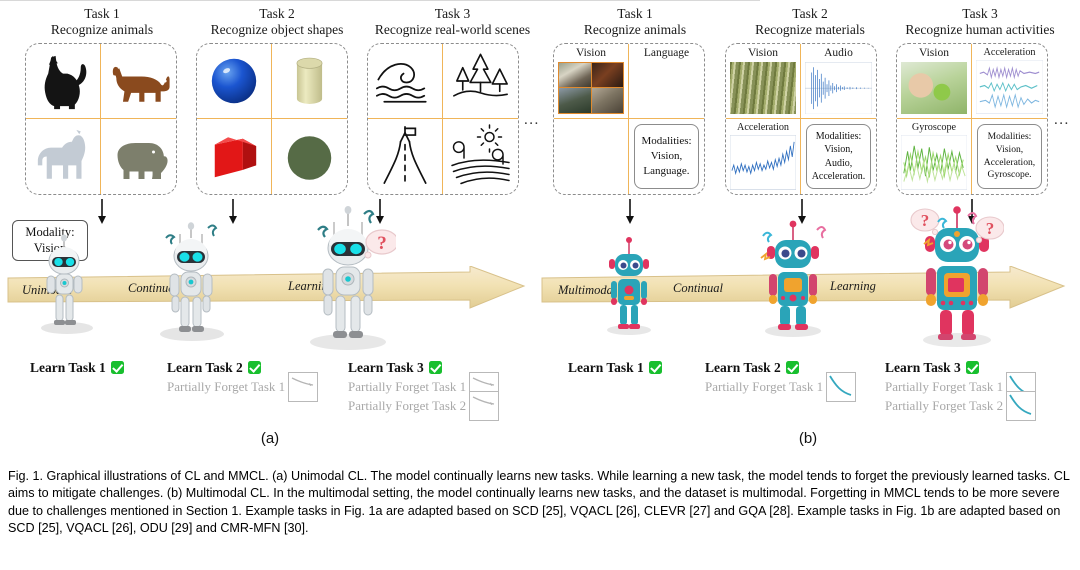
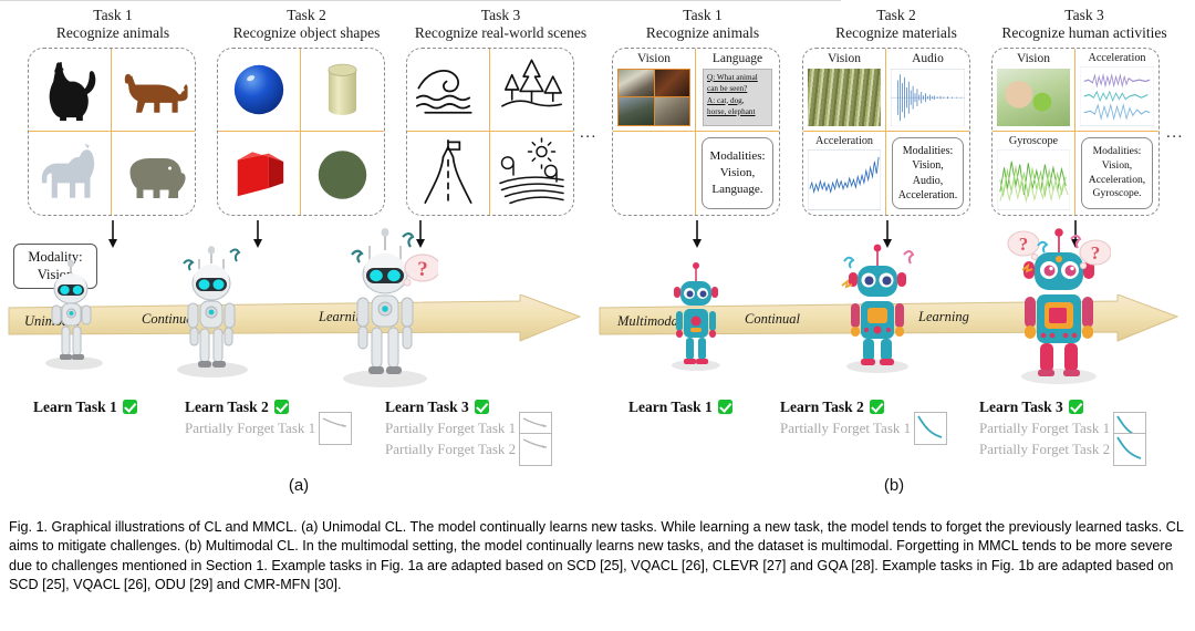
  Task 1
  Recognize animals
  Task 2
  Recognize object shapes
  Task 3
  Recognize real-world scenes
  ...
  Modality:
  Visio
  Continu
  Learni
  ?
  Learn Task 1
  Learn Task 2
  Partially Forget Task 1
  Learn Task 3
  Partially Forget Task 1
  Partially Forget Task 2
  (a)
  Task 1
  Recognize animals
  Task 2
  Recognize materials
  Task 3
  Recognize human activities
  Vision
  Language
+ Q: What animal
+ can be seen?
+ A: cat, dog,
+ horse, elephant
  Modalities:
  Vision,
  Language.
  Vision
  Audio
  Acceleration
  Modalities:
  Vision,
  Audio,
  Acceleration.
  Vision
  Acceleration
  Gyroscope
  Modalities:
  Vision,
  Acceleration,
  Gyroscope.
  ...
  Multimoda
  Continual
  Learning
  ?
  ?
  Learn Task 1
  Learn Task 2
  Partially Forget Task 1
  Learn Task 3
  Partially Forget Task 1
  Partially Forget Task 2
  (b)
  Fig. 1. Graphical illustrations of CL and MMCL. (a) Unimodal CL. The model continually learns new tasks. While learning a new task, the model tends to forget the previously learned tasks. CL aims to mitigate challenges. (b) Multimodal CL. In the multimodal setting, the model continually learns new tasks, and the dataset is multimodal. Forgetting in MMCL tends to be more severe due to challenges mentioned in Section 1. Example tasks in Fig. 1a are adapted based on SCD [25], VQACL [26], CLEVR [27] and GQA [28]. Example tasks in Fig. 1b are adapted based on SCD [25], VQACL [26], ODU [29] and CMR-MFN [30].
